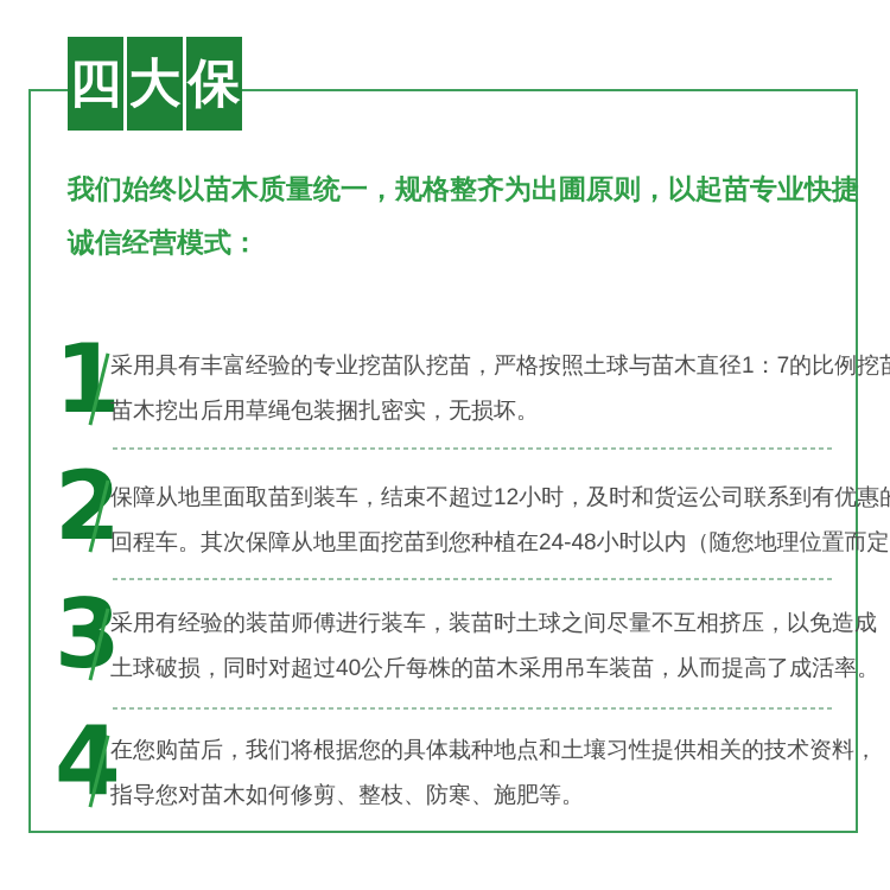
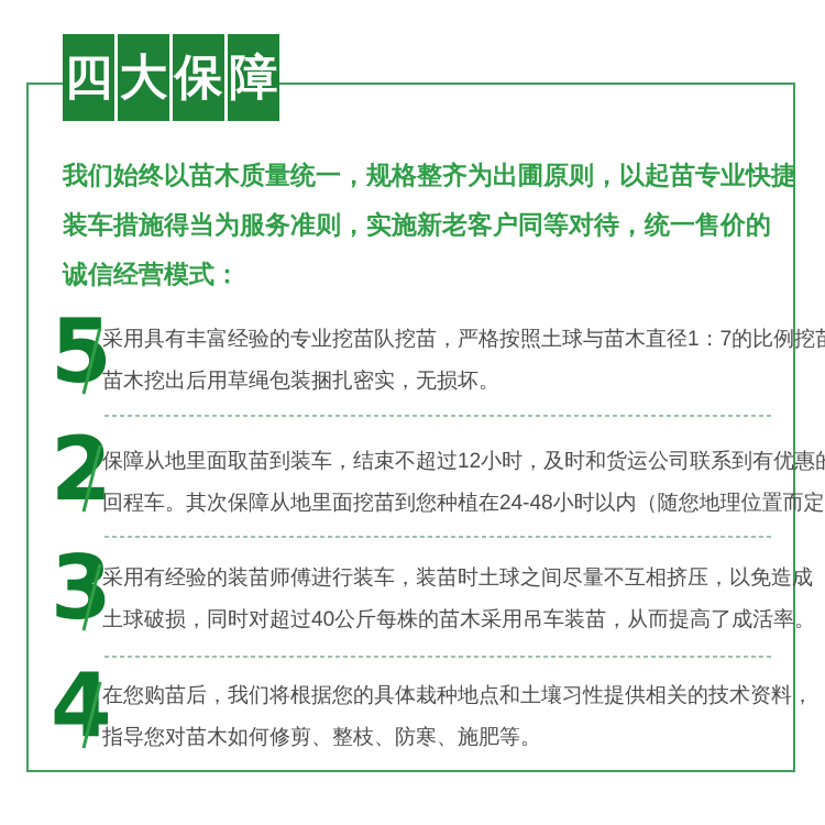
  四
  大
  保
+ 障
  我们始终以苗木质量统一，规格整齐为出圃原则，以起苗专业快捷
+ 装车措施得当为服务准则，实施新老客户同等对待，统一售价的
  诚信经营模式：
- 1
+ 5
  采用具有丰富经验的专业挖苗队挖苗，严格按照土球与苗木直径1：7的比例挖
  苗木挖出后用草绳包装捆扎密实，无损坏。
  2
  保障从地里面取苗到装车，结束不超过12小时，及时和货运公司联系到有优惠
  回程车。其次保障从地里面挖苗到您种植在24-48小时以内（随您地理位置而定
  3
  采用有经验的装苗师傅进行装车，装苗时土球之间尽量不互相挤压，以免造成
  土球破损，同时对超过40公斤每株的苗木采用吊车装苗，从而提高了成活率。
  4
  在您购苗后，我们将根据您的具体栽种地点和土壤习性提供相关的技术资料，
  指导您对苗木如何修剪、整枝、防寒、施肥等。
